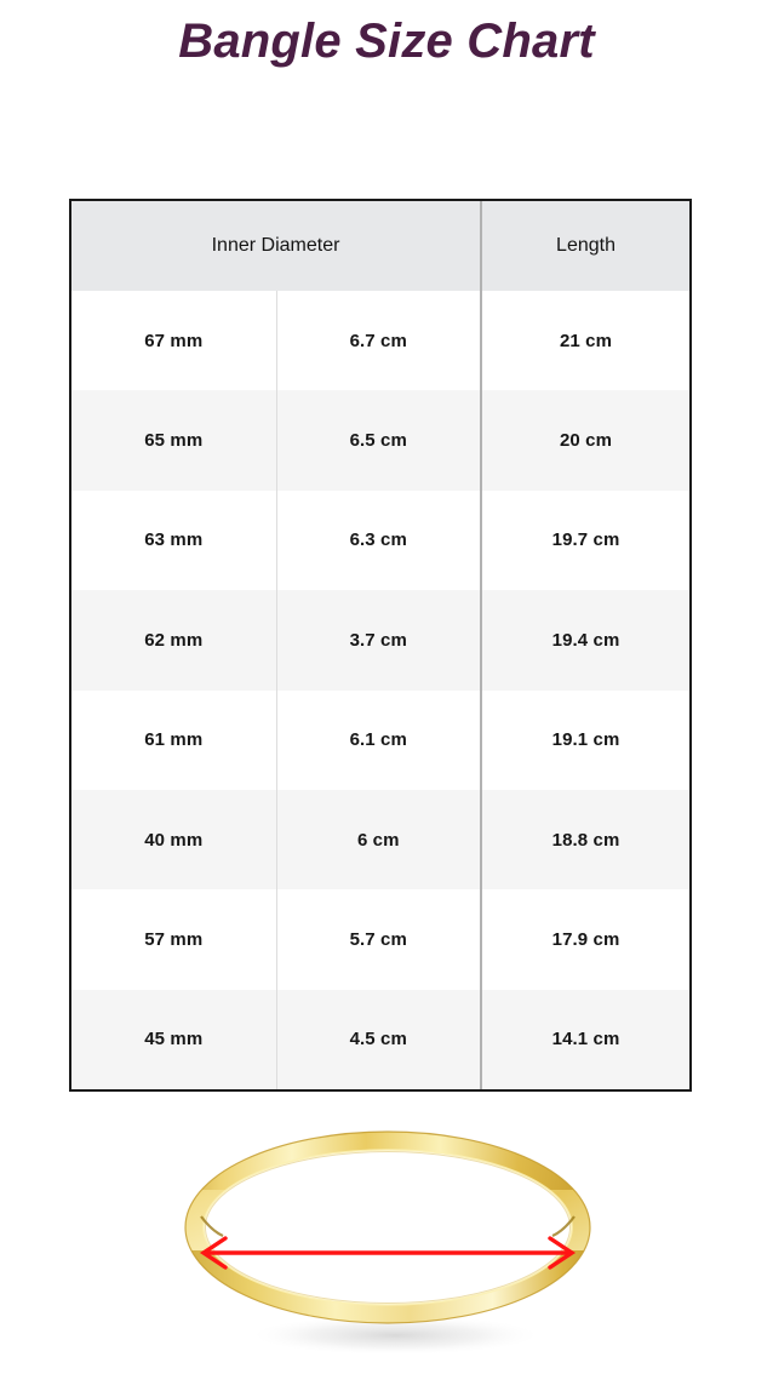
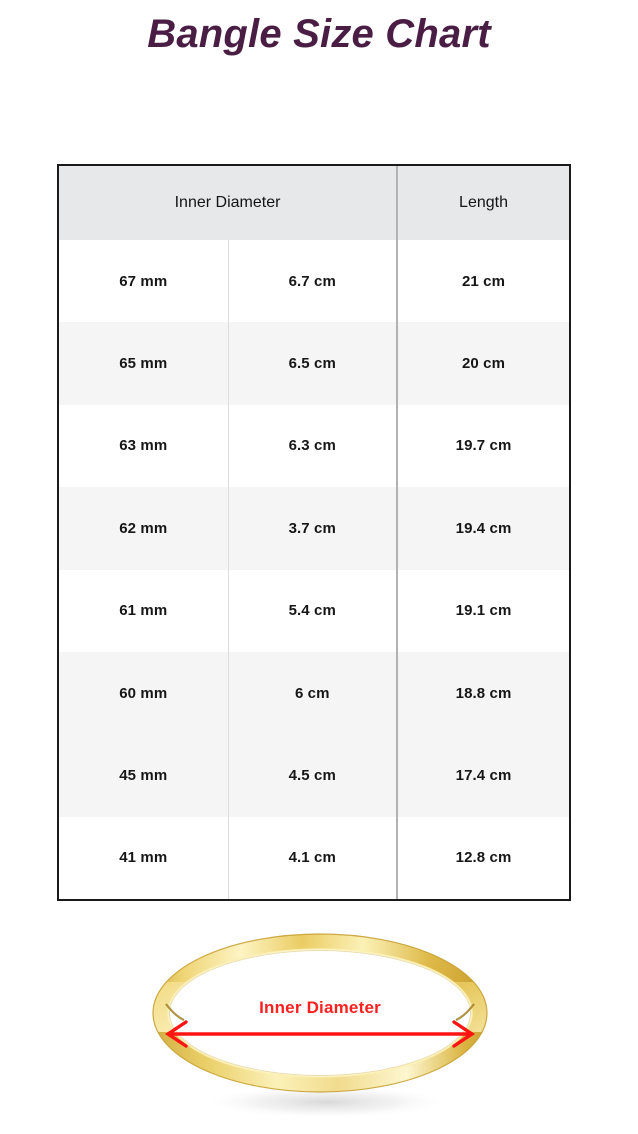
  Bangle Size Chart
  Inner Diameter	Length
  67 mm	6.7 cm	21 cm
  65 mm	6.5 cm	20 cm
  63 mm	6.3 cm	19.7 cm
  62 mm	3.7 cm	19.4 cm
- 61 mm	6.1 cm	19.1 cm
+ 61 mm	5.4 cm	19.1 cm
- 40 mm	6 cm	18.8 cm
+ 60 mm	6 cm	18.8 cm
- 57 mm	5.7 cm	17.9 cm
- 45 mm	4.5 cm	14.1 cm
+ 45 mm	4.5 cm	17.4 cm
+ 41 mm	4.1 cm	12.8 cm
+ Inner Diameter
